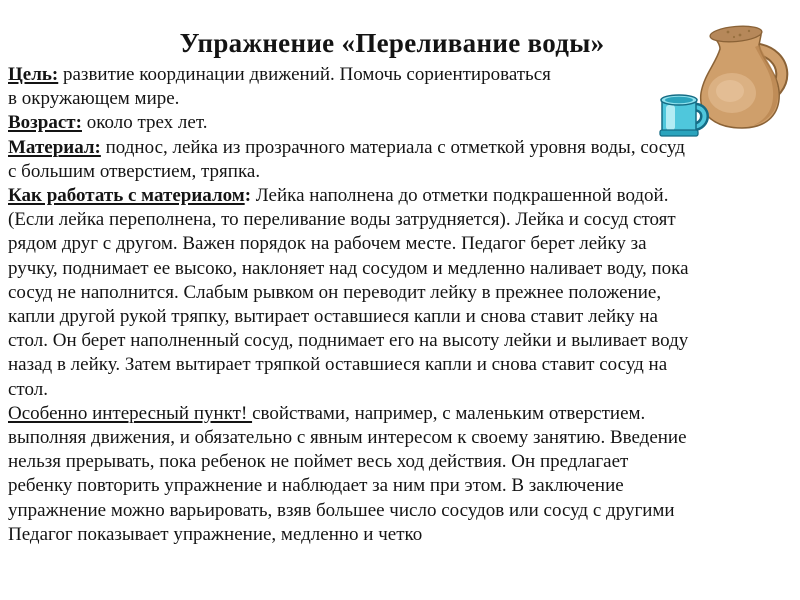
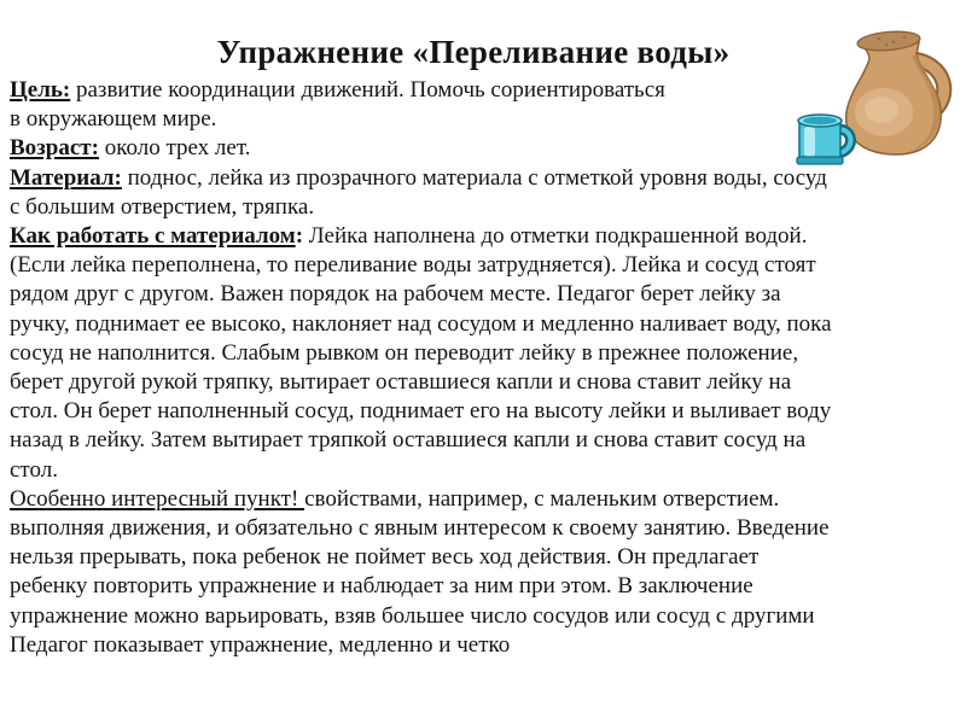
  Упражнение «Переливание воды»
  Цель: развитие координации движений. Помочь сориентироваться
  в окружающем мире.
  Возраст: около трех лет.
  Материал: поднос, лейка из прозрачного материала с отметкой уровня воды, сосуд
  с большим отверстием, тряпка.
  Как работать с материалом: Лейка наполнена до отметки подкрашенной водой.
  (Если лейка переполнена, то переливание воды затрудняется). Лейка и сосуд стоят
  рядом друг с другом. Важен порядок на рабочем месте. Педагог берет лейку за
  ручку, поднимает ее высоко, наклоняет над сосудом и медленно наливает воду, пока
  сосуд не наполнится. Слабым рывком он переводит лейку в прежнее положение,
- капли другой рукой тряпку, вытирает оставшиеся капли и снова ставит лейку на
+ берет другой рукой тряпку, вытирает оставшиеся капли и снова ставит лейку на
  стол. Он берет наполненный сосуд, поднимает его на высоту лейки и выливает воду
  назад в лейку. Затем вытирает тряпкой оставшиеся капли и снова ставит сосуд на
  стол.
  Особенно интересный пункт! свойствами, например, с маленьким отверстием.
  выполняя движения, и обязательно с явным интересом к своему занятию. Введение
  нельзя прерывать, пока ребенок не поймет весь ход действия. Он предлагает
  ребенку повторить упражнение и наблюдает за ним при этом. В заключение
  упражнение можно варьировать, взяв большее число сосудов или сосуд с другими
  Педагог показывает упражнение, медленно и четко
